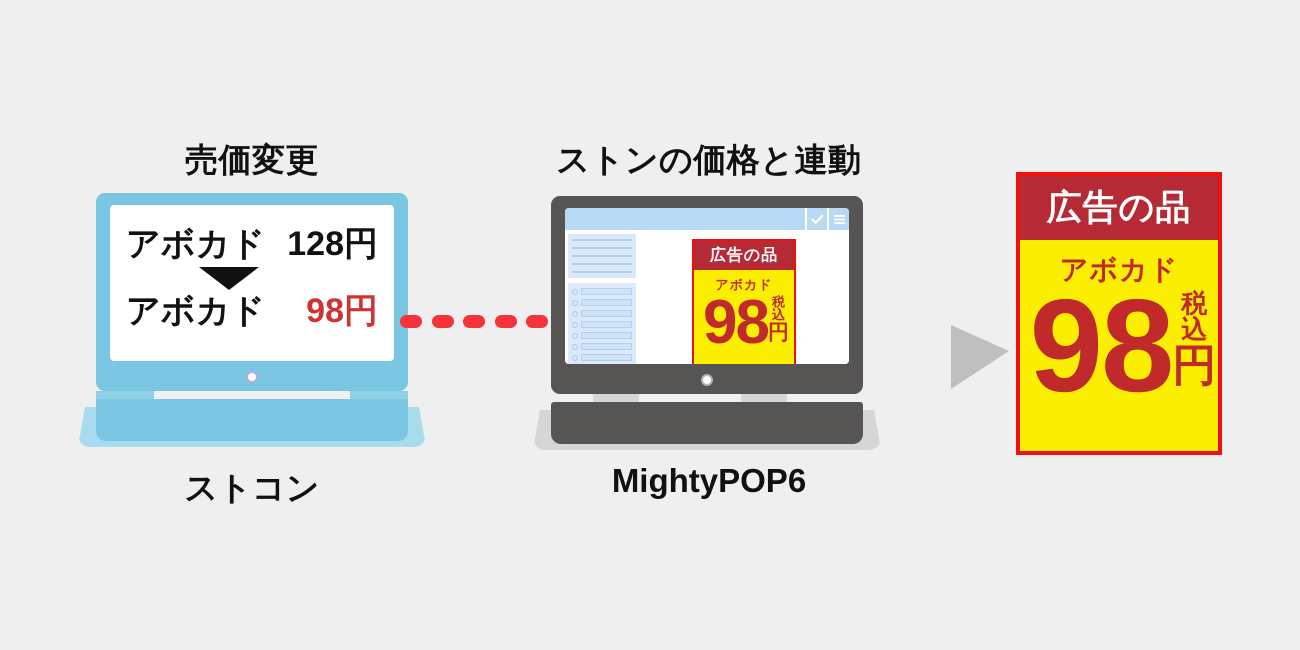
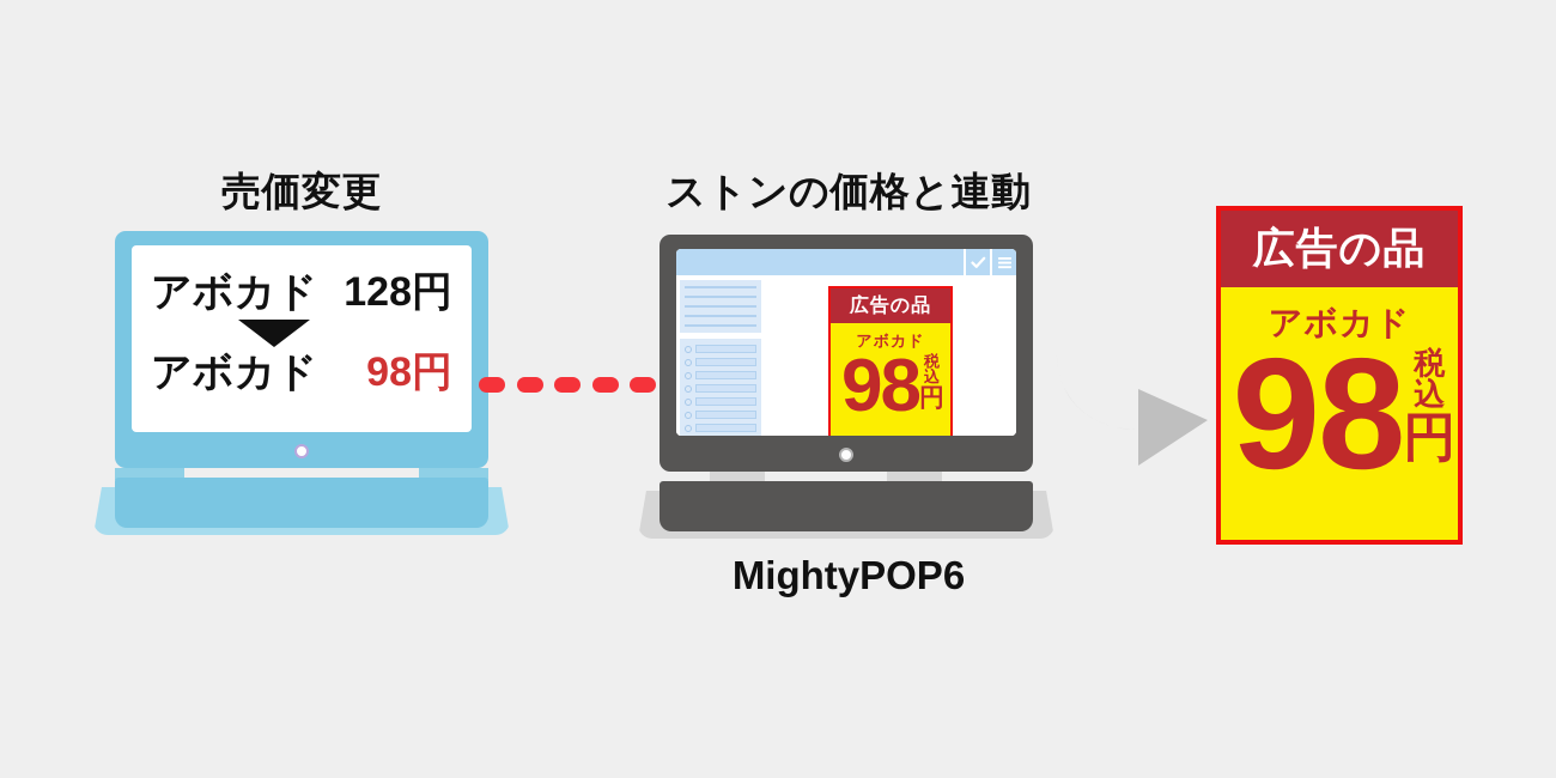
  売価変更
  アボカド
  128円
  アボカド
  98円
- ストコン
  ストンの価格と連動
  広告の品
  アボカド
  98
  税
  込
  円
  MightyPOP6
  広告の品
  アボカド
  98
  税
  込
  円
